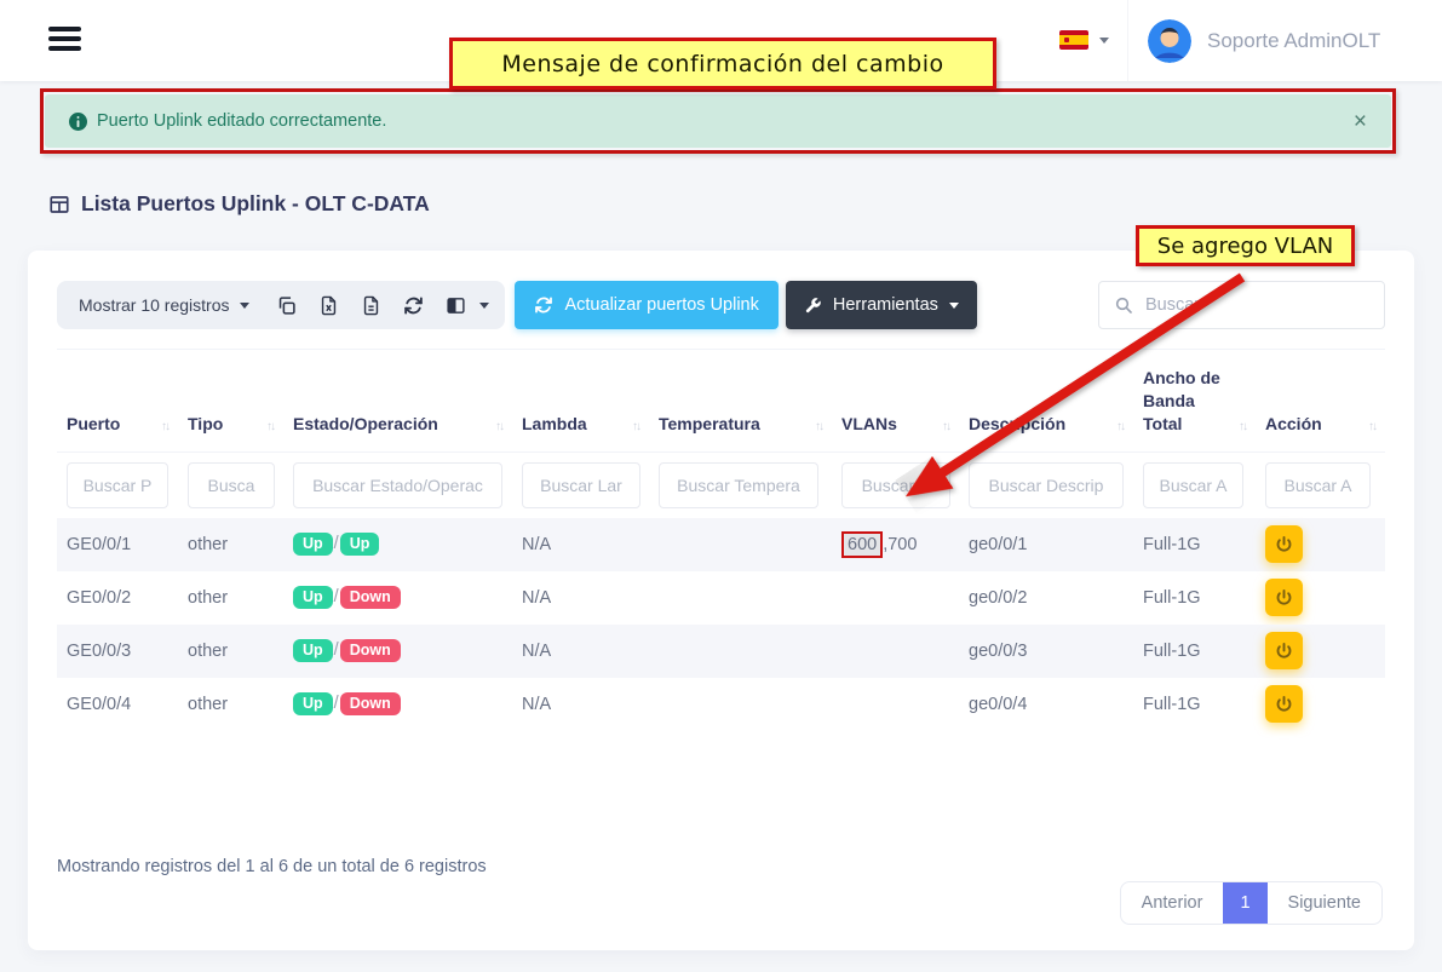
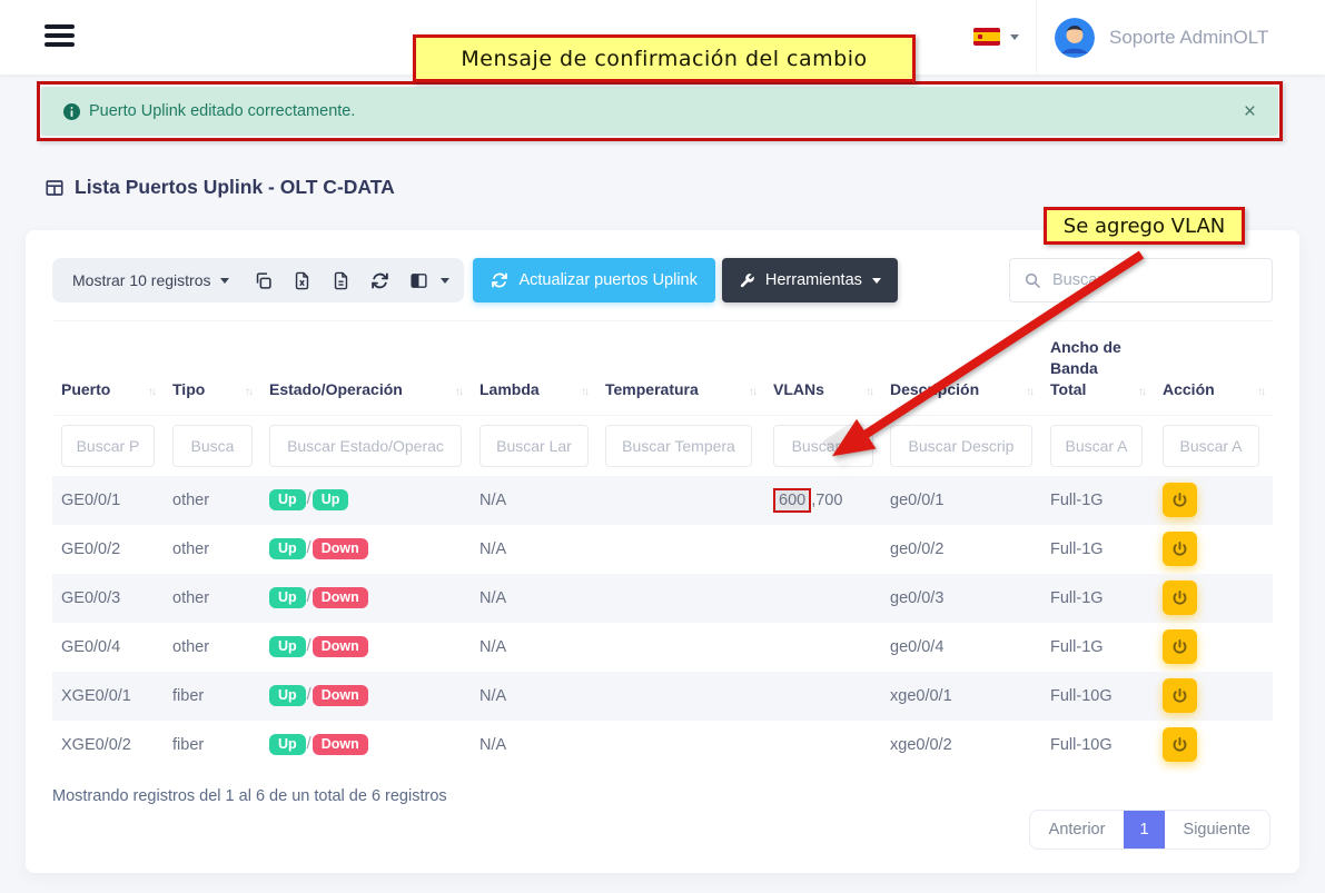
  Soporte AdminOLT
  Puerto Uplink editado correctamente.
  ×
  Lista Puertos Uplink - OLT C-DATA
  Mostrar 10 registros
  Actualizar puertos Uplink
  Herramientas
  Busca
  Puerto ↑↓	Tipo ↑↓	Estado/Operación ↑↓	Lambda ↑↓	Temperatura ↑↓	VLANs ↑↓	Descción ↑↓	Ancho de Banda Total ↑↓	Acción ↑↓
  Buscar P	Busca	Buscar Estado/Operac	Buscar Lar	Buscar Tempera	Buscar	Buscar Descrip	Buscar A	Buscar A
  GE0/0/1	other	Up / Up	N/A		600 ,700	ge0/0/1	Full-1G
  GE0/0/2	other	Up / Down	N/A			ge0/0/2	Full-1G
  GE0/0/3	other	Up / Down	N/A			ge0/0/3	Full-1G
  GE0/0/4	other	Up / Down	N/A			ge0/0/4	Full-1G
+ XGE0/0/1	fiber	Up / Down	N/A			xge0/0/1	Full-10G
+ XGE0/0/2	fiber	Up / Down	N/A			xge0/0/2	Full-10G
  Mostrando registros del 1 al 6 de un total de 6 registros
  Anterior
  1
  Siguiente
  Mensaje de confirmación del cambio
  Se agrego VLAN
